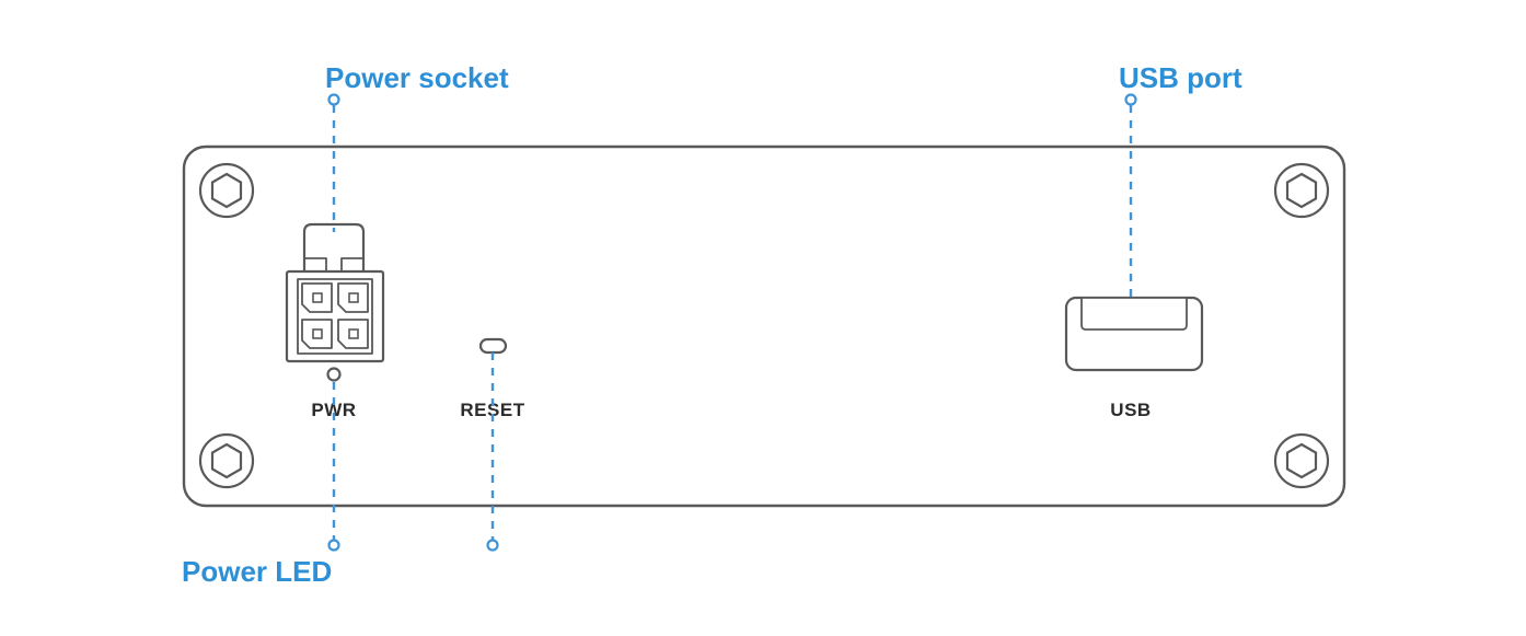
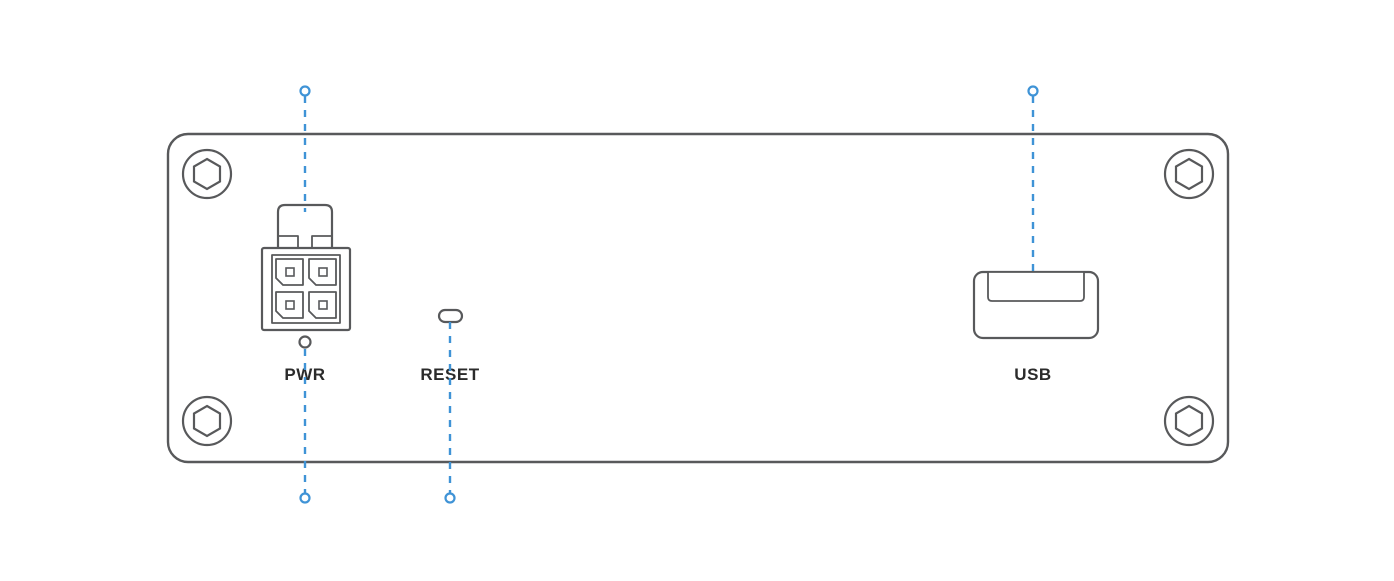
  PWR
  RESET
  USB
- Power socket
- USB port
- Power LED
